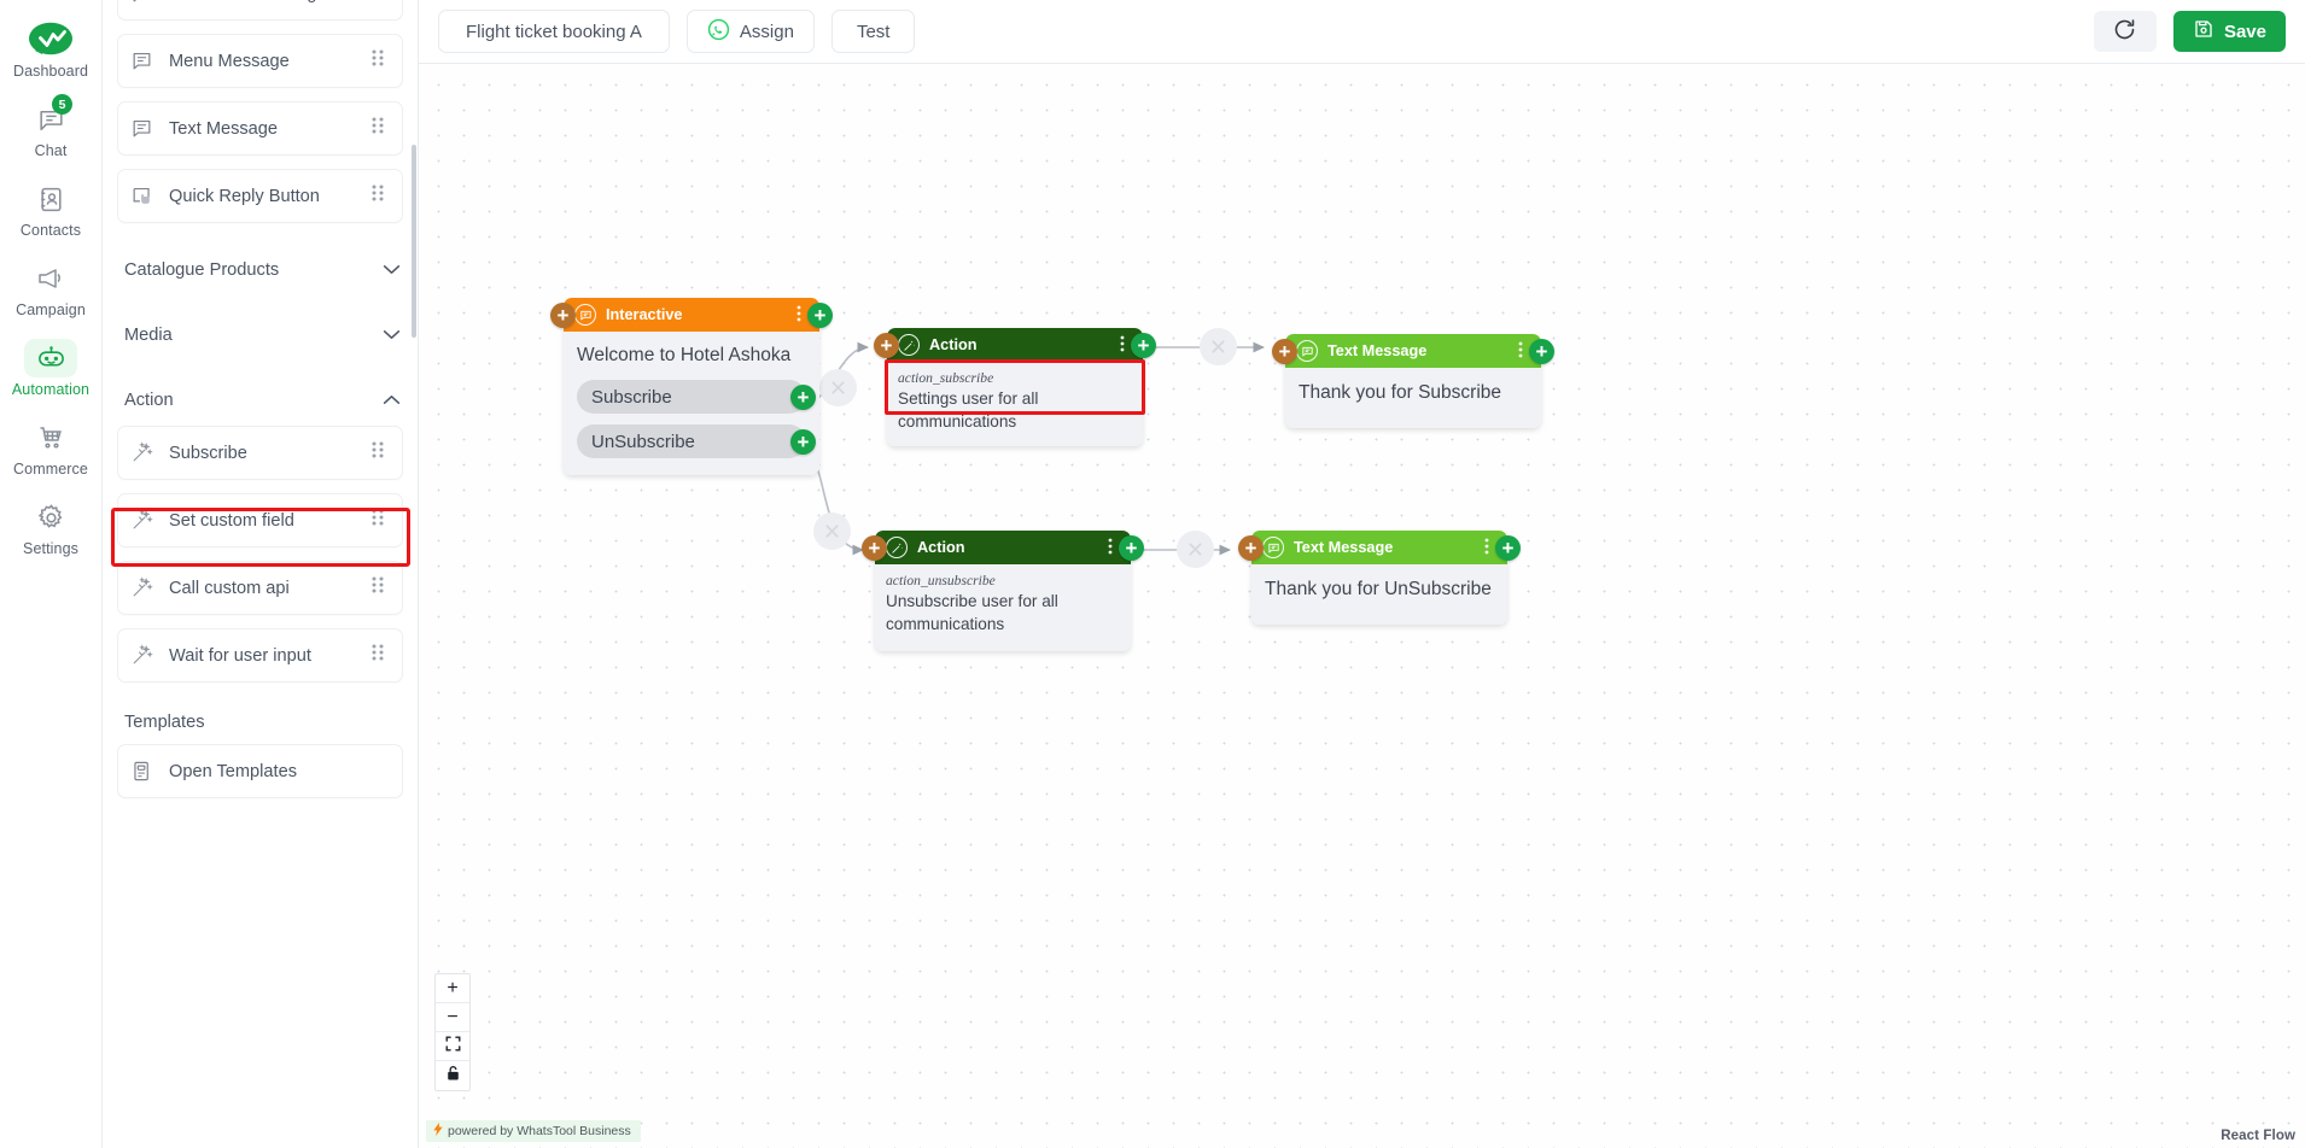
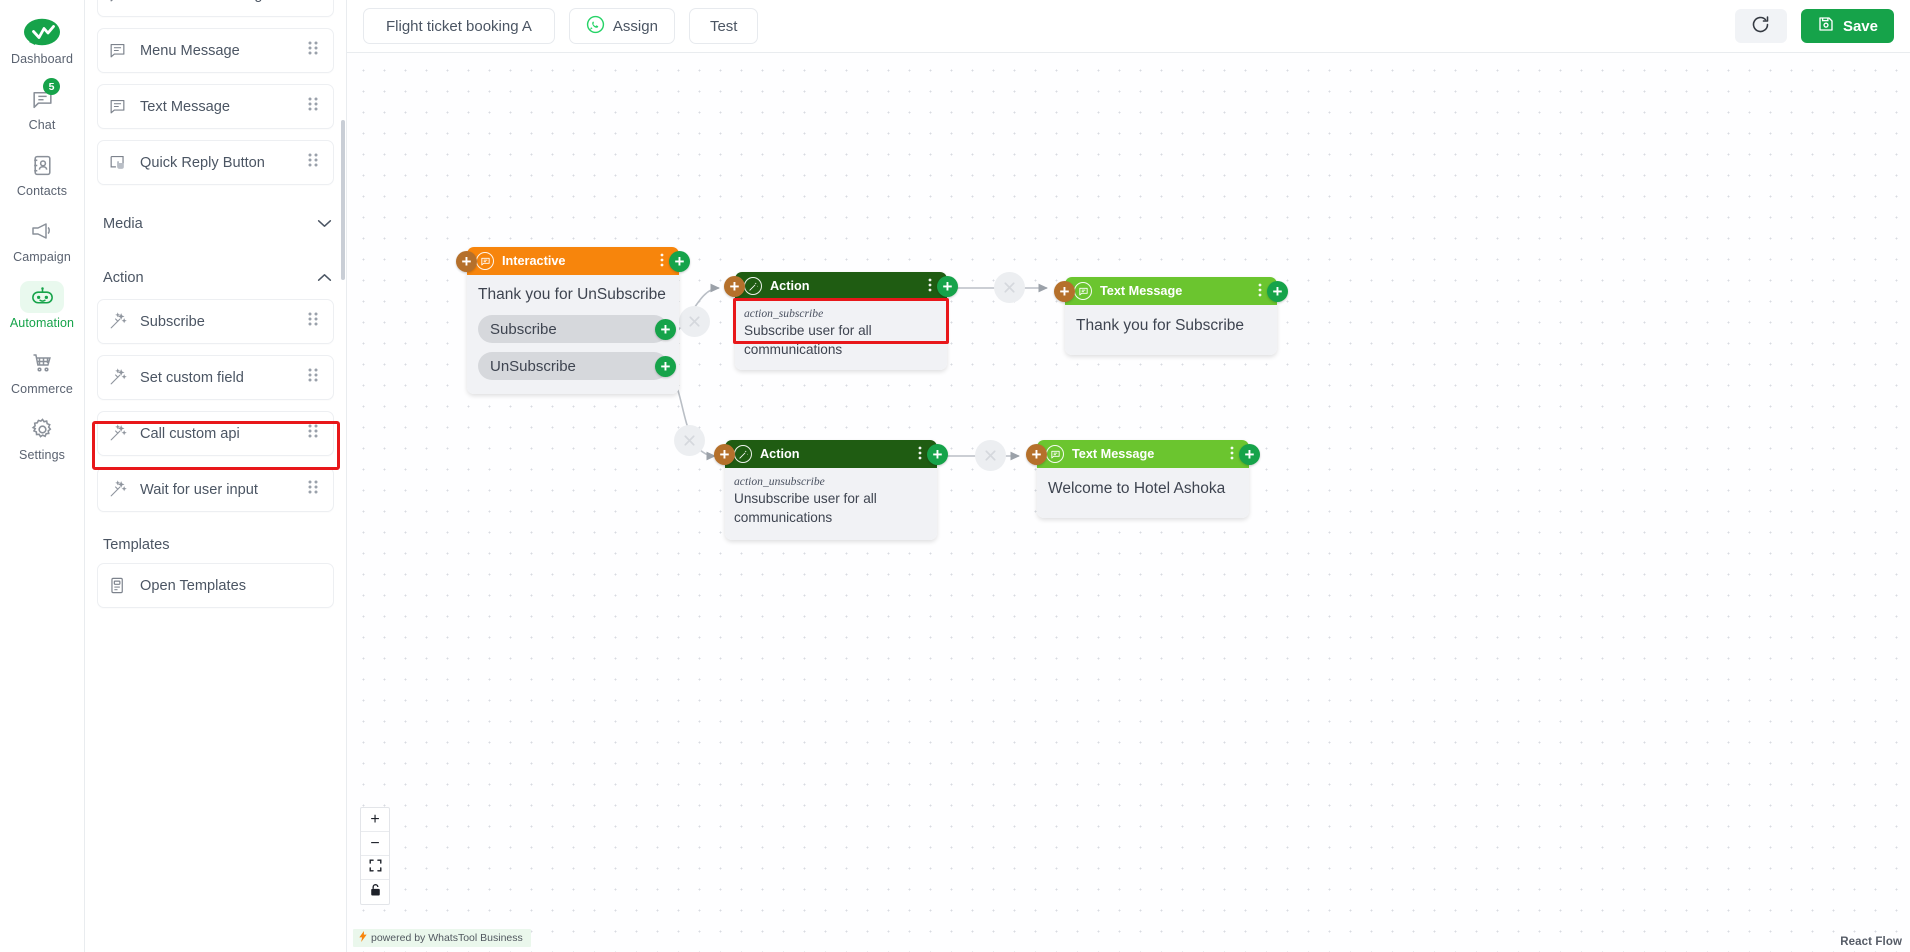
  Dashboard
  5
  Chat
  Contacts
  Campaign
  Automation
  Commerce
  Settings
  Menu Message
  Text Message
  Quick Reply Button
- Catalogue Products
  Media
  Action
  Subscribe
  Set custom field
  Call custom api
  Wait for user input
  Templates
  Open Templates
  Flight ticket booking A
  Assign
  Test
  Save
  Interactive
- Welcome to Hotel Ashoka
+ Thank you for UnSubscribe
  Subscribe
  +
  UnSubscribe
  +
  +
  +
  Action
  action_subscribe
- Settings user for all communications
+ Subscribe user for all communications
  +
  +
  Text Message
  Thank you for Subscribe
  +
  +
  Action
  action_unsubscribe
  Unsubscribe user for all communications
  +
  +
  Text Message
- Thank you for UnSubscribe
+ Welcome to Hotel Ashoka
  +
  +
  +
  −
  powered by WhatsTool Business
  React Flow
